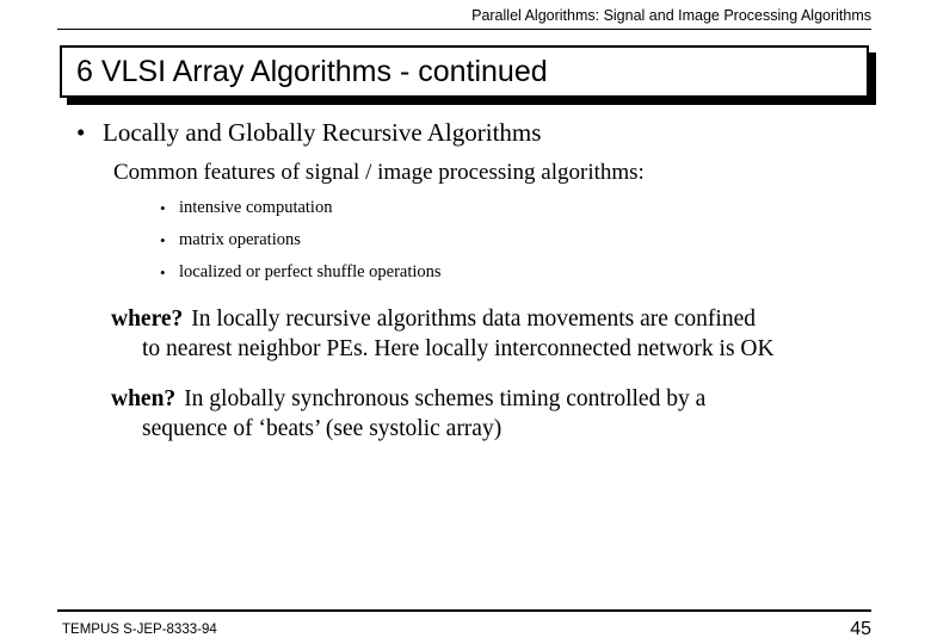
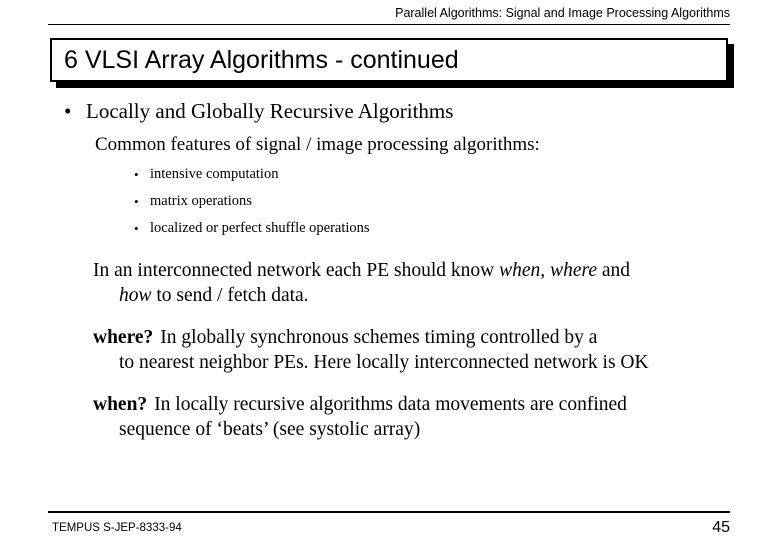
  Parallel Algorithms: Signal and Image Processing Algorithms
  6 VLSI Array Algorithms - continued
  •
  Locally and Globally Recursive Algorithms
  Common features of signal / image processing algorithms:
  •
  intensive computation
  •
  matrix operations
  •
  localized or perfect shuffle operations
+ In an interconnected network each PE should know when, where and
+ how to send / fetch data.
- where? In locally recursive algorithms data movements are confined
+ where? In globally synchronous schemes timing controlled by a
  to nearest neighbor PEs. Here locally interconnected network is OK
- when? In globally synchronous schemes timing controlled by a
+ when? In locally recursive algorithms data movements are confined
  sequence of ‘beats’ (see systolic array)
  TEMPUS S-JEP-8333-94
  45
